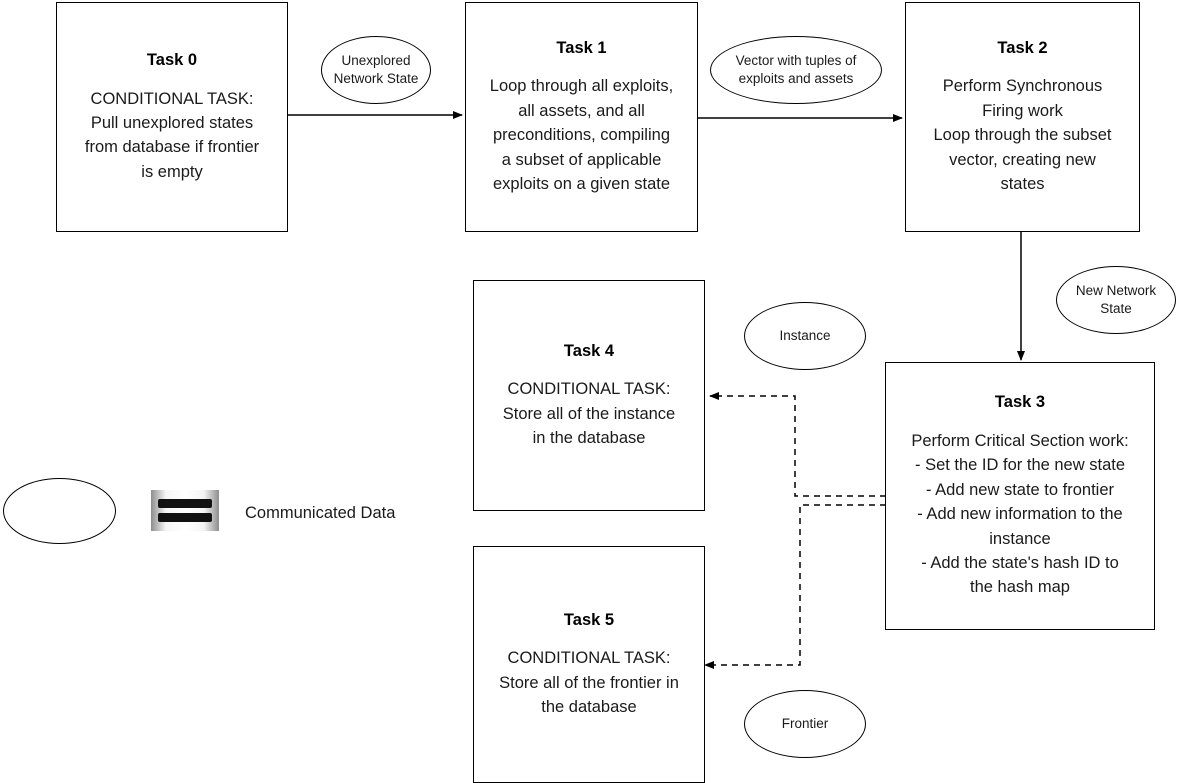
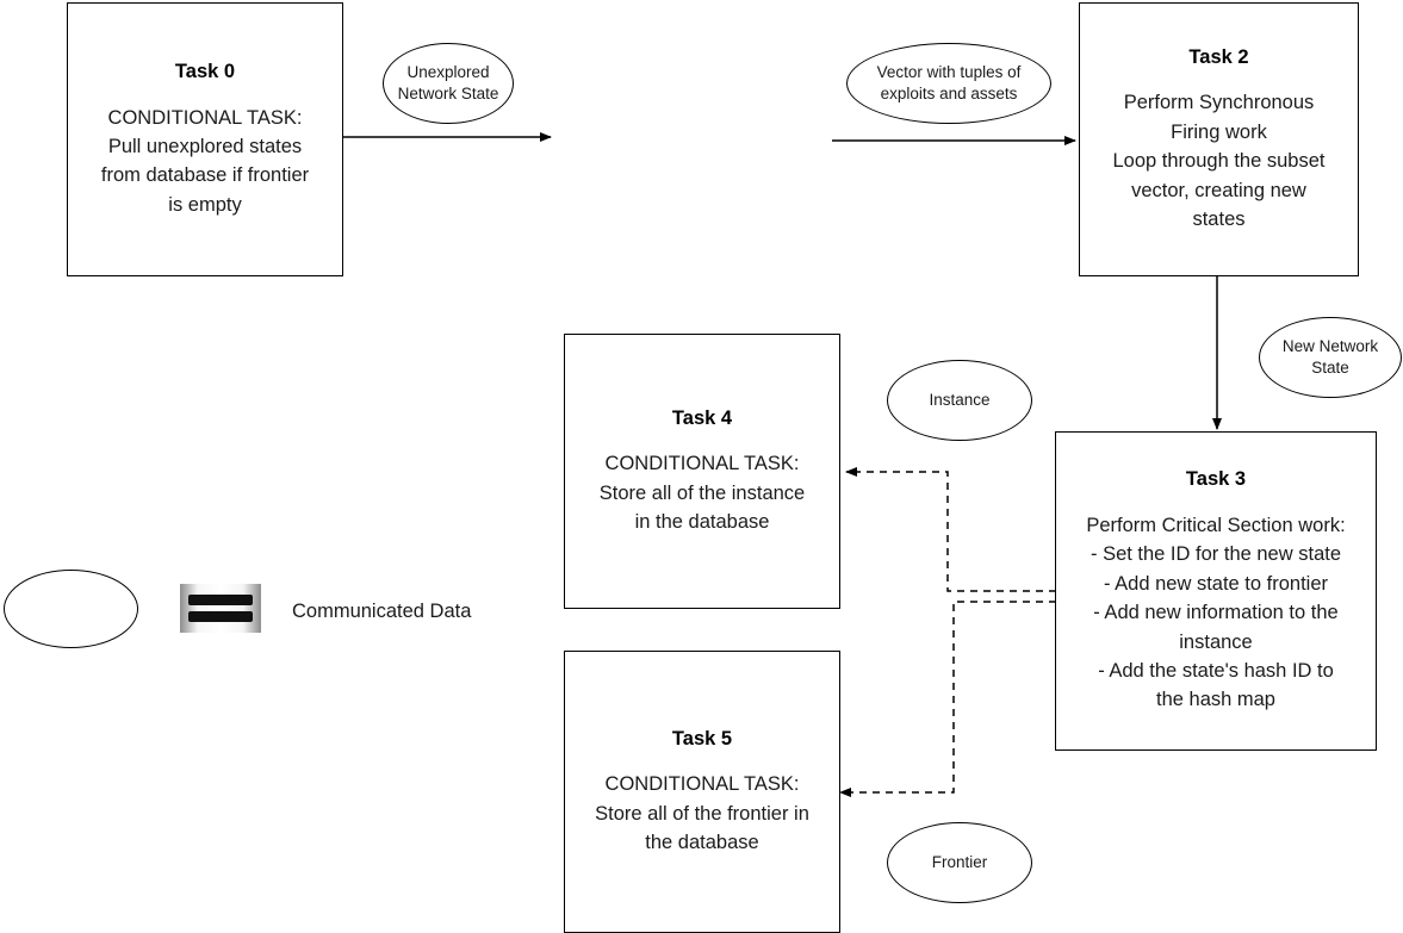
  Task 0
  CONDITIONAL TASK:
  Pull unexplored states
  from database if frontier
  is empty
- Task 1
- Loop through all exploits,
- all assets, and all
- preconditions, compiling
- a subset of applicable
- exploits on a given state
  Task 2
  Perform Synchronous
  Firing work
  Loop through the subset
  vector, creating new
  states
  Task 3
  Perform Critical Section work:
  - Set the ID for the new state
  - Add new state to frontier
  - Add new information to the
  instance
  - Add the state's hash ID to
  the hash map
  Task 4
  CONDITIONAL TASK:
  Store all of the instance
  in the database
  Task 5
  CONDITIONAL TASK:
  Store all of the frontier in
  the database
  Unexplored
  Network State
  Vector with tuples of
  exploits and assets
  New Network
  State
  Instance
  Frontier
  Communicated Data
